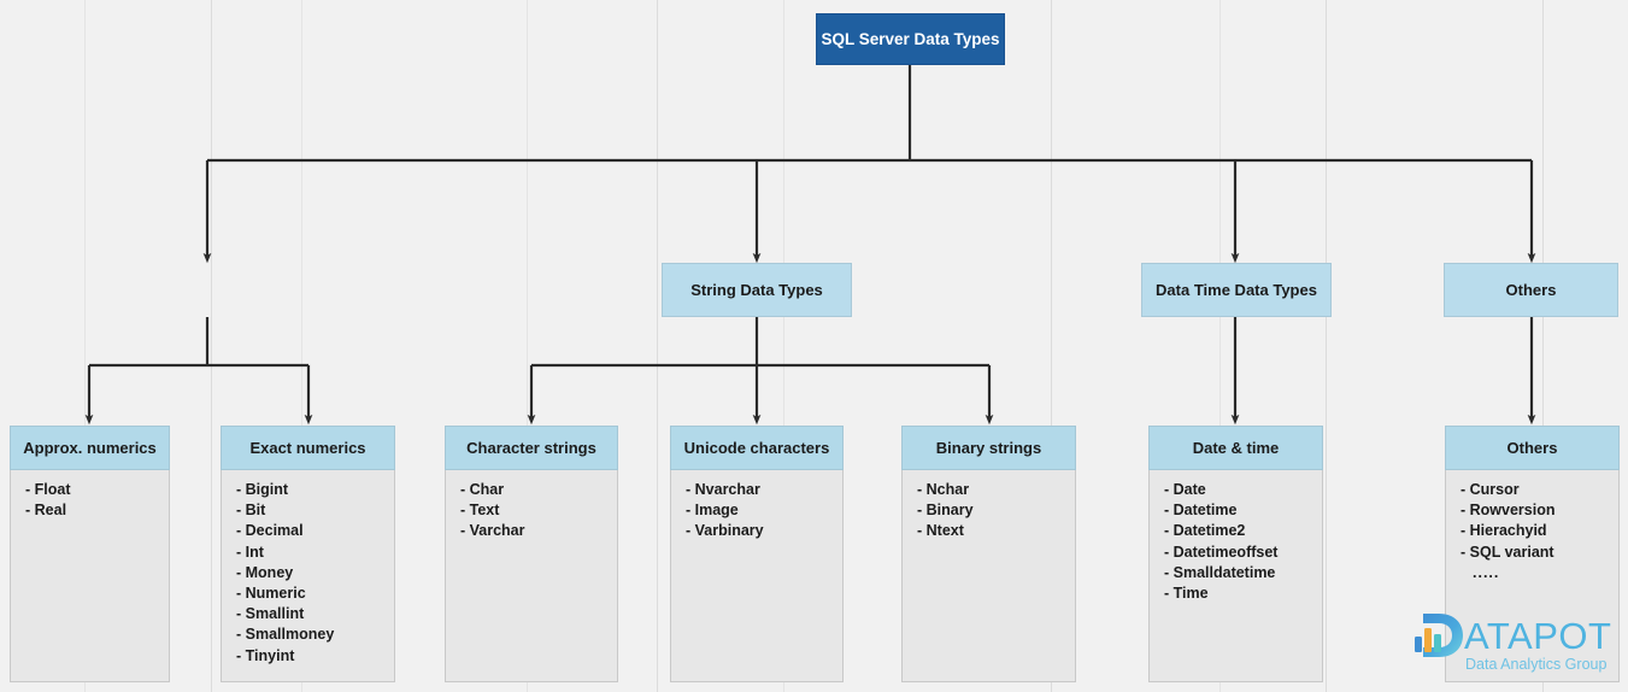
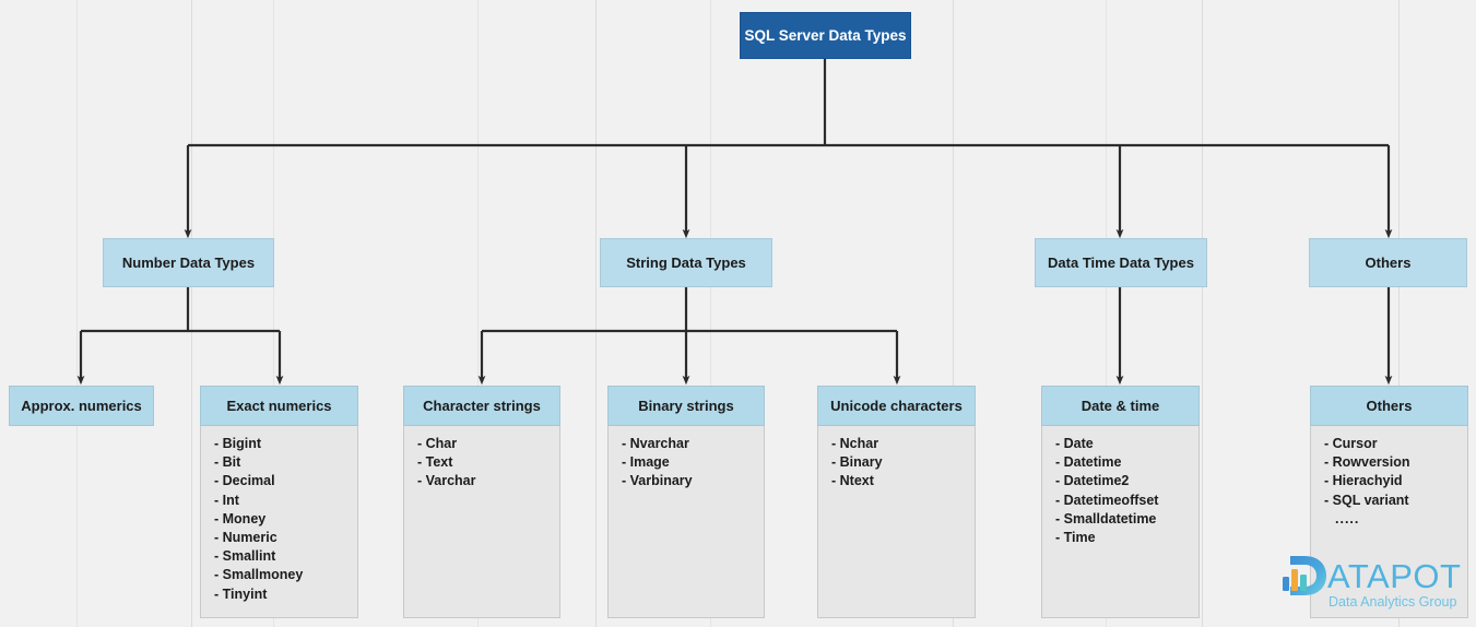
  SQL Server Data Types
+ Number Data Types
  String Data Types
  Data Time Data Types
  Others
  Approx. numerics
- - Float
- - Real
  Exact numerics
  - Bigint
  - Bit
  - Decimal
  - Int
  - Money
  - Numeric
  - Smallint
  - Smallmoney
  - Tinyint
  Character strings
  - Char
  - Text
  - Varchar
- Unicode characters
+ Binary strings
  - Nvarchar
  - Image
  - Varbinary
- Binary strings
+ Unicode characters
  - Nchar
  - Binary
  - Ntext
  Date & time
  - Date
  - Datetime
  - Datetime2
  - Datetimeoffset
  - Smalldatetime
  - Time
  Others
  - Cursor
  - Rowversion
  - Hierachyid
  - SQL variant
  .....
  ATAPOT
  Data Analytics Group
